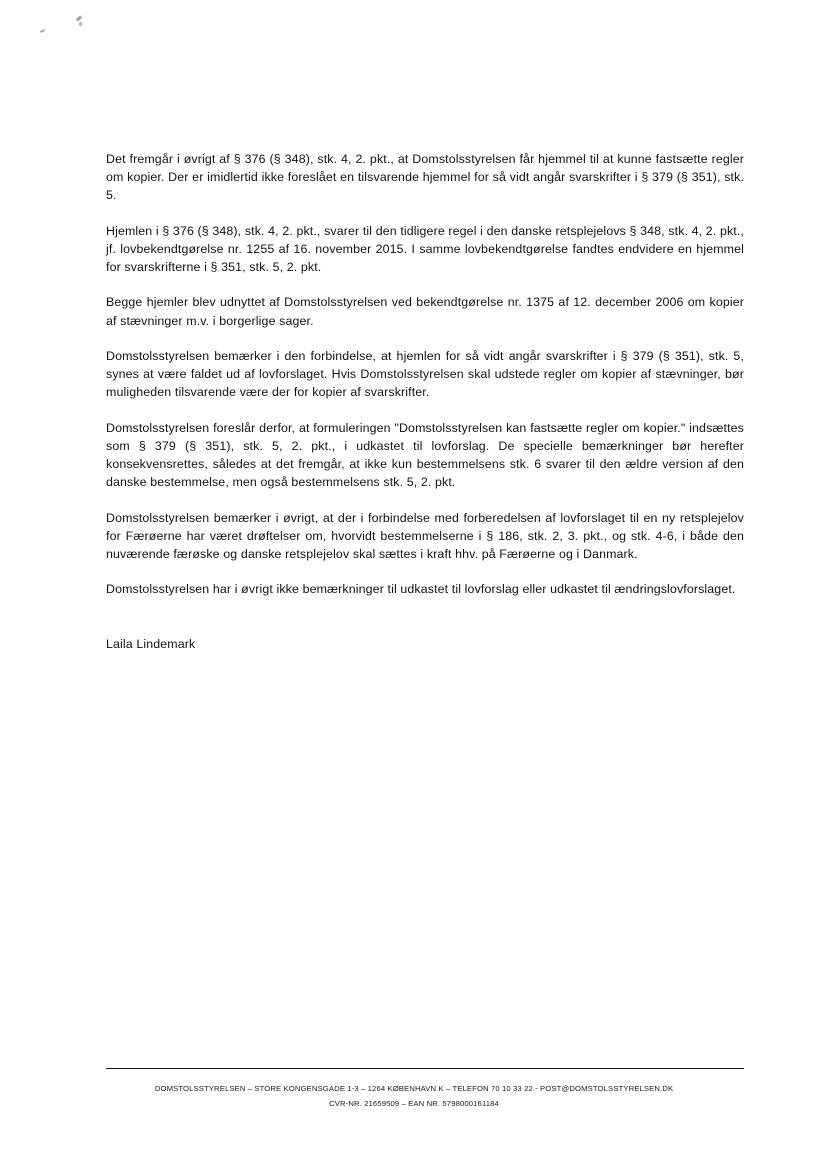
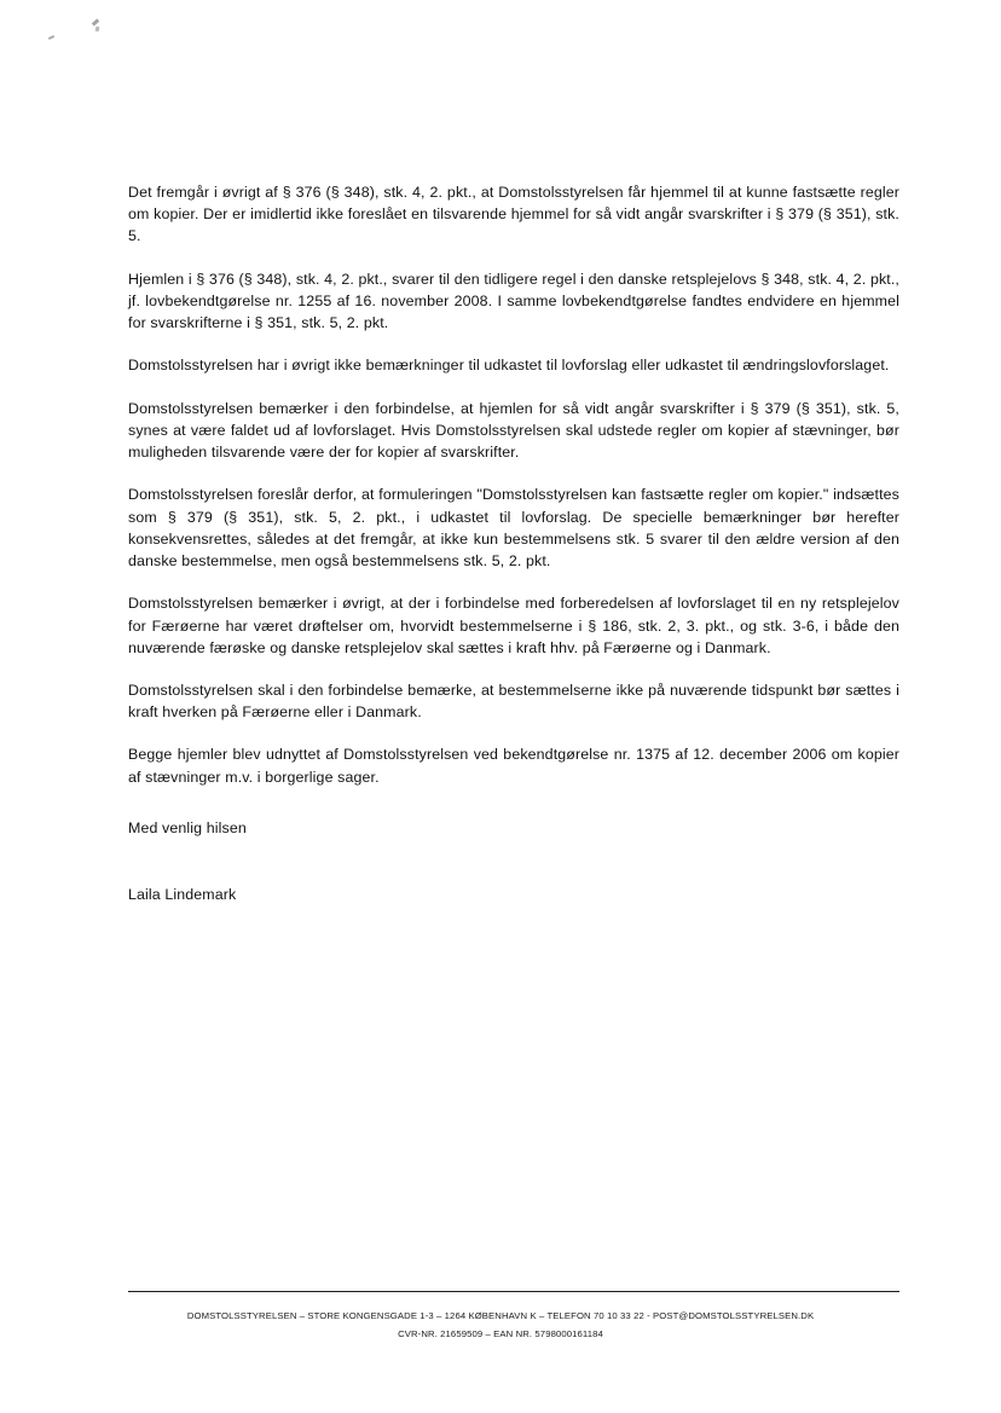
  Det fremgår i øvrigt af § 376 (§ 348), stk. 4, 2. pkt., at Domstolsstyrelsen får hjemmel til at kunne fastsætte regler om kopier. Der er imidlertid ikke foreslået en tilsvarende hjemmel for så vidt angår svarskrifter i § 379 (§ 351), stk. 5.
- Hjemlen i § 376 (§ 348), stk. 4, 2. pkt., svarer til den tidligere regel i den danske retsplejelovs § 348, stk. 4, 2. pkt., jf. lovbekendtgørelse nr. 1255 af 16. november 2015. I samme lovbekendtgørelse fandtes endvidere en hjemmel for svarskrifterne i § 351, stk. 5, 2. pkt.
+ Hjemlen i § 376 (§ 348), stk. 4, 2. pkt., svarer til den tidligere regel i den danske retsplejelovs § 348, stk. 4, 2. pkt., jf. lovbekendtgørelse nr. 1255 af 16. november 2008. I samme lovbekendtgørelse fandtes endvidere en hjemmel for svarskrifterne i § 351, stk. 5, 2. pkt.
- Begge hjemler blev udnyttet af Domstolsstyrelsen ved bekendtgørelse nr. 1375 af 12. december 2006 om kopier af stævninger m.v. i borgerlige sager.
+ Domstolsstyrelsen har i øvrigt ikke bemærkninger til udkastet til lovforslag eller udkastet til ændringslovforslaget.
  Domstolsstyrelsen bemærker i den forbindelse, at hjemlen for så vidt angår svarskrifter i § 379 (§ 351), stk. 5, synes at være faldet ud af lovforslaget. Hvis Domstolsstyrelsen skal udstede regler om kopier af stævninger, bør muligheden tilsvarende være der for kopier af svarskrifter.
- Domstolsstyrelsen foreslår derfor, at formuleringen "Domstolsstyrelsen kan fastsætte regler om kopier." indsættes som § 379 (§ 351), stk. 5, 2. pkt., i udkastet til lovforslag. De specielle bemærkninger bør herefter konsekvensrettes, således at det fremgår, at ikke kun bestemmelsens stk. 6 svarer til den ældre version af den danske bestemmelse, men også bestemmelsens stk. 5, 2. pkt.
+ Domstolsstyrelsen foreslår derfor, at formuleringen "Domstolsstyrelsen kan fastsætte regler om kopier." indsættes som § 379 (§ 351), stk. 5, 2. pkt., i udkastet til lovforslag. De specielle bemærkninger bør herefter konsekvensrettes, således at det fremgår, at ikke kun bestemmelsens stk. 5 svarer til den ældre version af den danske bestemmelse, men også bestemmelsens stk. 5, 2. pkt.
- Domstolsstyrelsen bemærker i øvrigt, at der i forbindelse med forberedelsen af lovforslaget til en ny retsplejelov for Færøerne har været drøftelser om, hvorvidt bestemmelserne i § 186, stk. 2, 3. pkt., og stk. 4-6, i både den nuværende færøske og danske retsplejelov skal sættes i kraft hhv. på Færøerne og i Danmark.
+ Domstolsstyrelsen bemærker i øvrigt, at der i forbindelse med forberedelsen af lovforslaget til en ny retsplejelov for Færøerne har været drøftelser om, hvorvidt bestemmelserne i § 186, stk. 2, 3. pkt., og stk. 3-6, i både den nuværende færøske og danske retsplejelov skal sættes i kraft hhv. på Færøerne og i Danmark.
+ Domstolsstyrelsen skal i den forbindelse bemærke, at bestemmelserne ikke på nuværende tidspunkt bør sættes i kraft hverken på Færøerne eller i Danmark.
- Domstolsstyrelsen har i øvrigt ikke bemærkninger til udkastet til lovforslag eller udkastet til ændringslovforslaget.
+ Begge hjemler blev udnyttet af Domstolsstyrelsen ved bekendtgørelse nr. 1375 af 12. december 2006 om kopier af stævninger m.v. i borgerlige sager.
+ Med venlig hilsen
  Laila Lindemark
  DOMSTOLSSTYRELSEN – STORE KONGENSGADE 1-3 – 1264 KØBENHAVN K – TELEFON 70 10 33 22 - POST@DOMSTOLSSTYRELSEN.DK
  CVR-NR. 21659509 – EAN NR. 5798000161184
